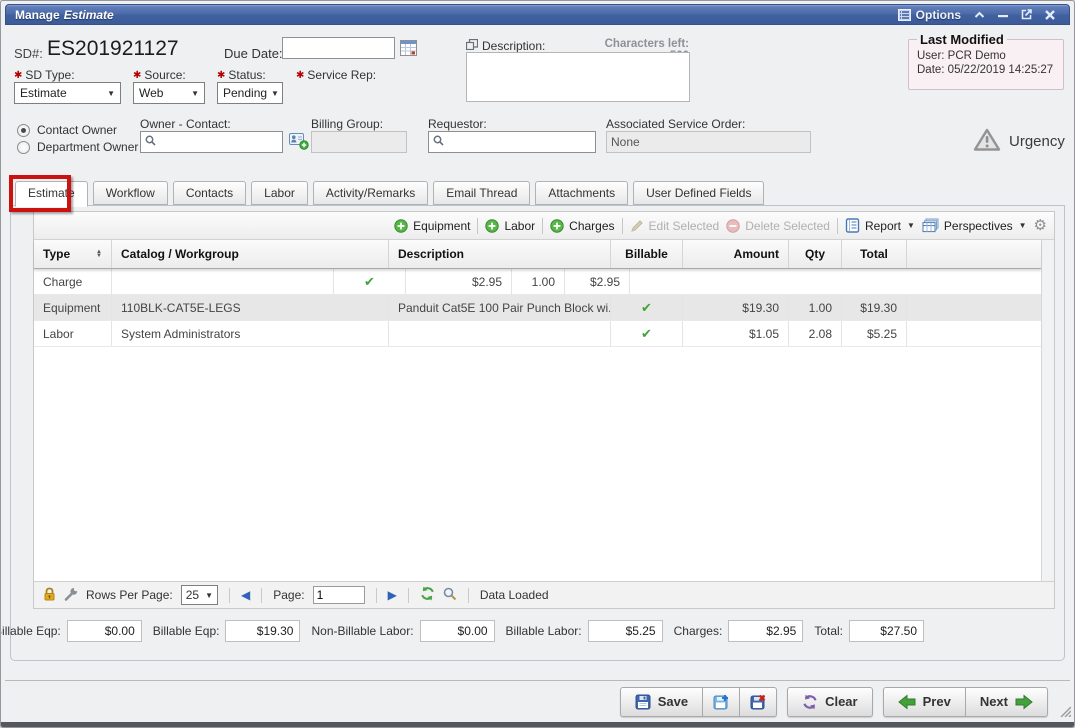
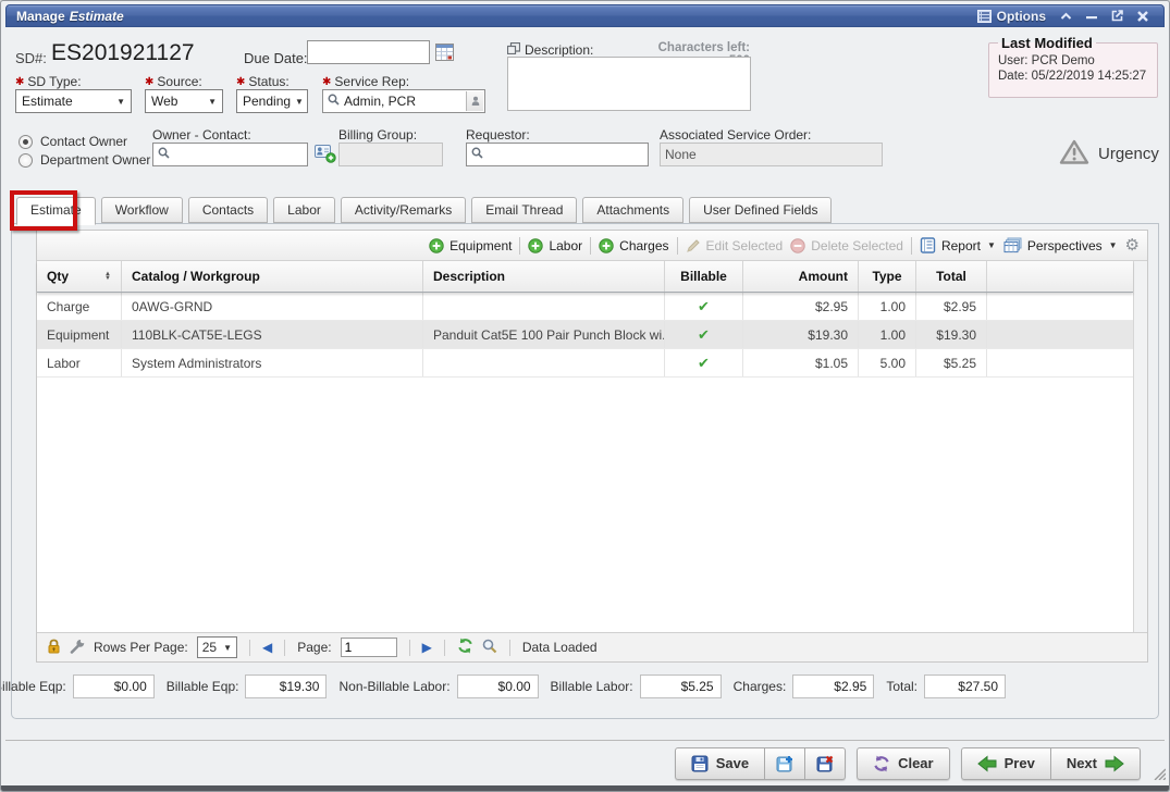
  Manage Estimate
  Options
  SD#:
  ES201921127
  Due Date:
  Description:
  Characters left:
  Last Modified
  User: PCR Demo
  Date: 05/22/2019 14:25:27
  ✱ SD Type:
  Estimate
  ▼
  ✱ Source:
  Web
  ▼
  ✱ Status:
  Pending
  ▼
  ✱ Service Rep:
+ Admin, PCR
  Contact Owner
  Department Owner
  Owner - Contact:
  Billing Group:
  Requestor:
  Associated Service Order:
  None
  Urgency
  Estimate
  Workflow
  Contacts
  Labor
  Activity/Remarks
  Email Thread
  Attachments
  User Defined Fields
  Equipment
  Labor
  Charges
  Edit Selected
  Delete Selected
  Report
  ▼
  Perspectives
  ▼
  ⚙
- Type
+ Qty
  Catalog / Workgroup
  Description
  Billable
  Amount
- Qty
+ Type
  Total
  Charge
+ 0AWG-GRND
  ✔
  $2.95
  1.00
  $2.95
  Equipment
  110BLK-CAT5E-LEGS
  Panduit Cat5E 100 Pair Punch Block wi.
  ✔
  $19.30
  1.00
  $19.30
  Labor
  System Administrators
  ✔
  $1.05
- 2.08
+ 5.00
  $5.25
  Rows Per Page:
  25
  ▼
  ◀
  Page:
  1
  ▶
  Data Loaded
  $0.00
  Billable Eqp:
  $19.30
  Non-Billable Labor:
  $0.00
  Billable Labor:
  $5.25
  Charges:
  $2.95
  Total:
  $27.50
  Save
  Clear
  Prev
  Next
